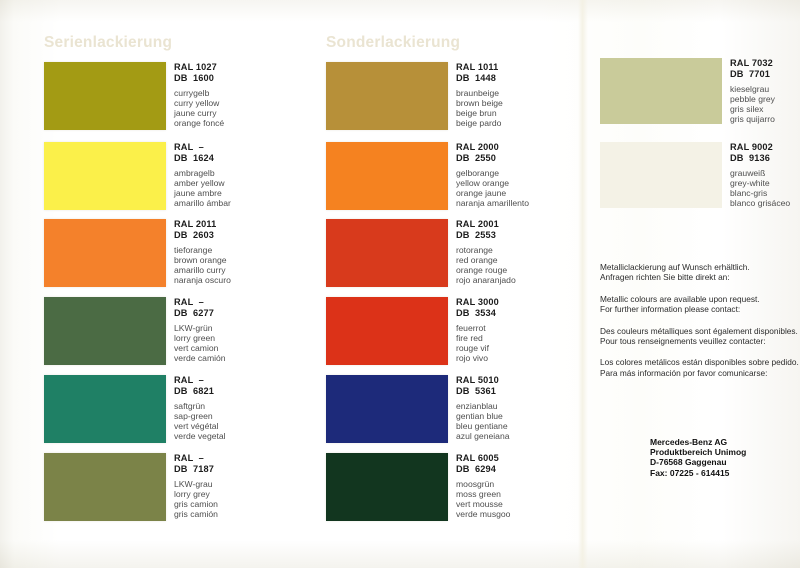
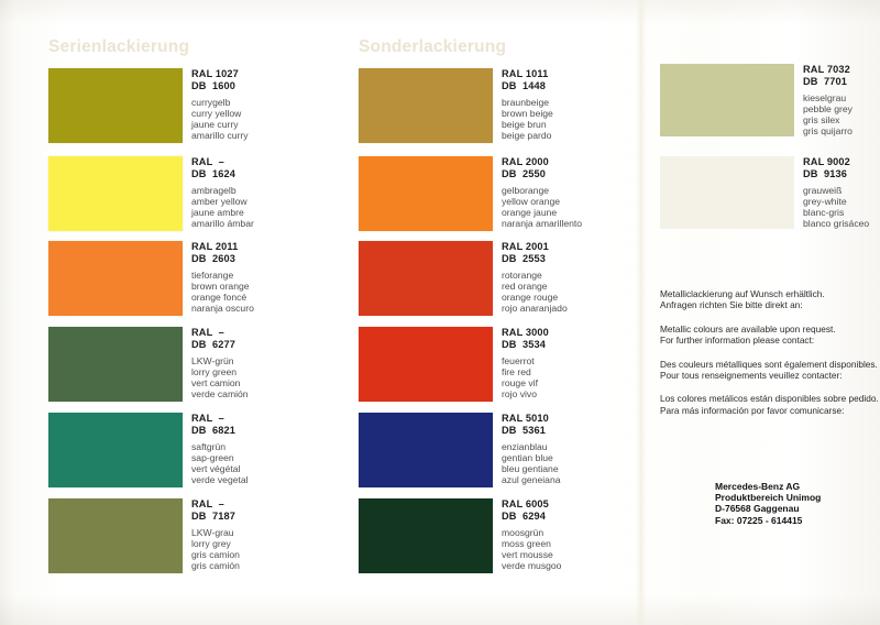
  Serienlackierung
  RAL 1027
  DB 1600
  currygelb
  curry yellow
  jaune curry
- orange foncé
+ amarillo curry
  RAL –
  DB 1624
  ambragelb
  amber yellow
  jaune ambre
  amarillo ámbar
  RAL 2011
  DB 2603
  tieforange
  brown orange
- amarillo curry
+ orange foncé
  naranja oscuro
  RAL –
  DB 6277
  LKW-grün
  lorry green
  vert camion
  verde camión
  RAL –
  DB 6821
  saftgrün
  sap-green
  vert végétal
  verde vegetal
  RAL –
  DB 7187
  LKW-grau
  lorry grey
  gris camion
  gris camión
  Sonderlackierung
  RAL 1011
  DB 1448
  braunbeige
  brown beige
  beige brun
  beige pardo
  RAL 2000
  DB 2550
  gelborange
  yellow orange
  orange jaune
  naranja amarillento
  RAL 2001
  DB 2553
  rotorange
  red orange
  orange rouge
  rojo anaranjado
  RAL 3000
  DB 3534
  feuerrot
  fire red
  rouge vif
  rojo vivo
  RAL 5010
  DB 5361
  enzianblau
  gentian blue
  bleu gentiane
  azul geneiana
  RAL 6005
  DB 6294
  moosgrün
  moss green
  vert mousse
  verde musgoo
  RAL 7032
  DB 7701
  kieselgrau
  pebble grey
  gris silex
  gris quijarro
  RAL 9002
  DB 9136
  grauweiß
  grey-white
  blanc-gris
  blanco grisáceo
  Metalliclackierung auf Wunsch erhältlich.
  Anfragen richten Sie bitte direkt an:
  Metallic colours are available upon request.
  For further information please contact:
  Des couleurs métalliques sont également disponibles.
  Pour tous renseignements veuillez contacter:
  Los colores metálicos están disponibles sobre pedido.
  Para más información por favor comunicarse:
  Mercedes-Benz AG
  Produktbereich Unimog
  D-76568 Gaggenau
  Fax: 07225 - 614415
